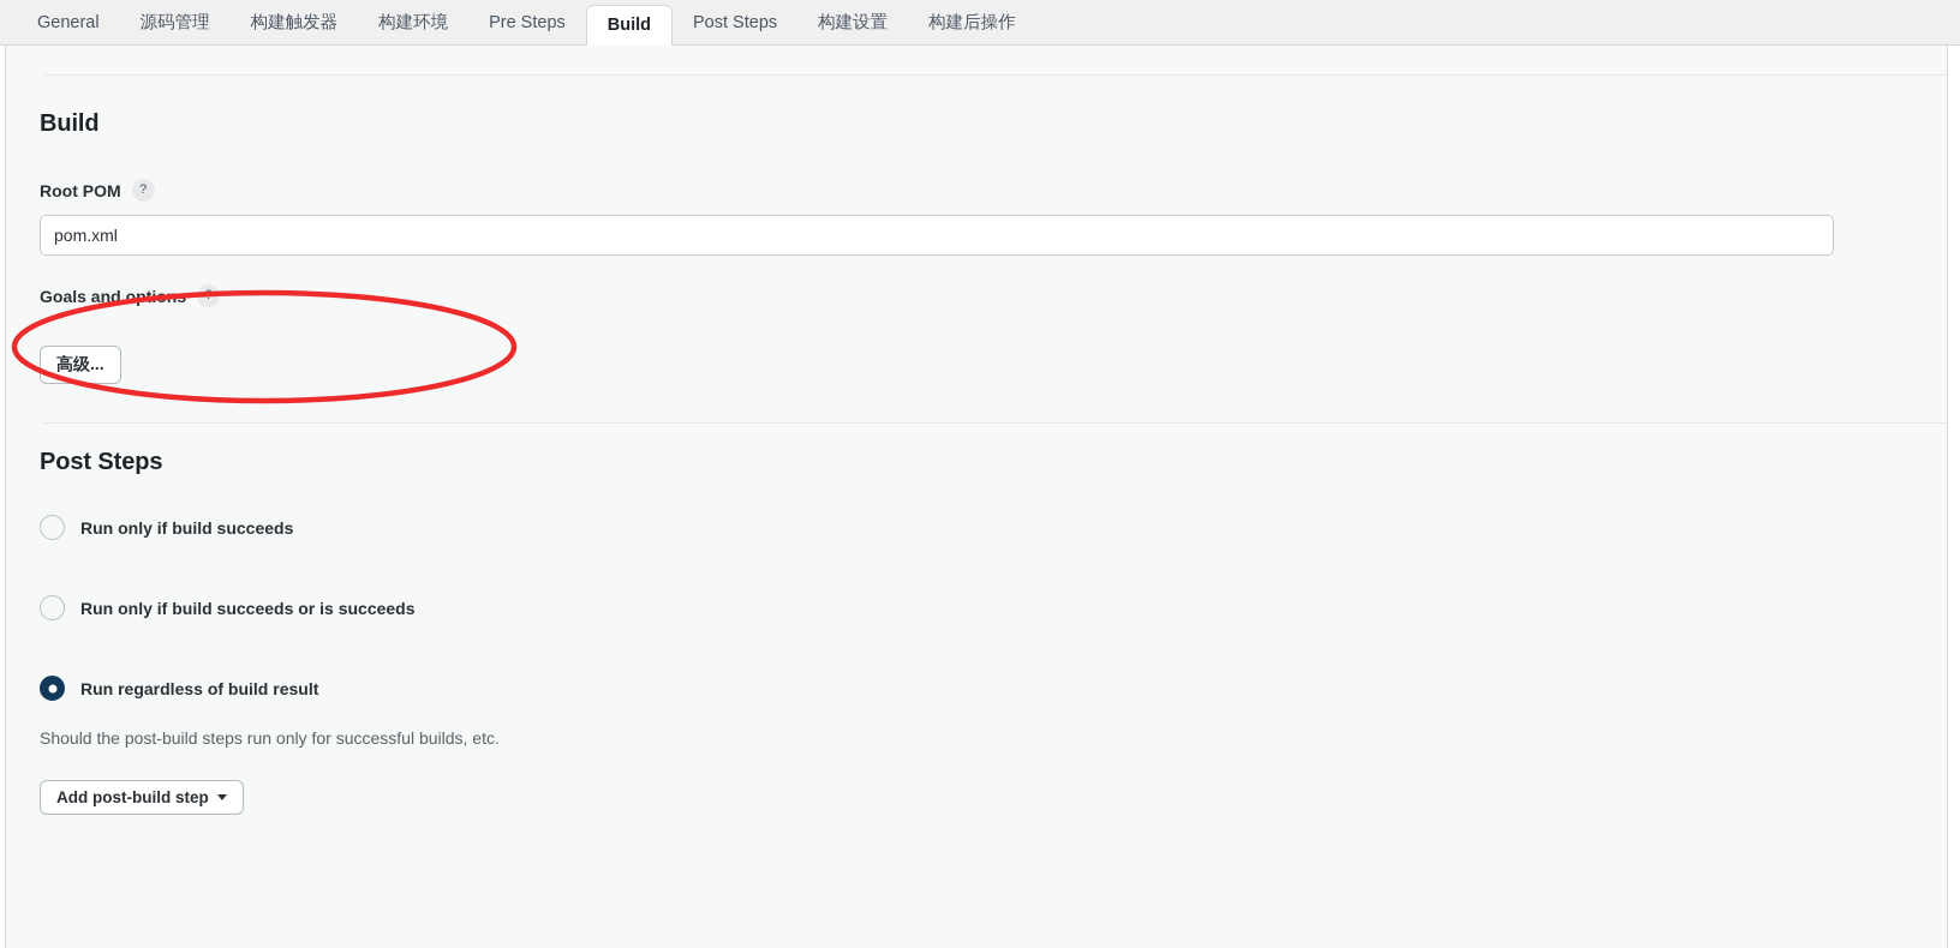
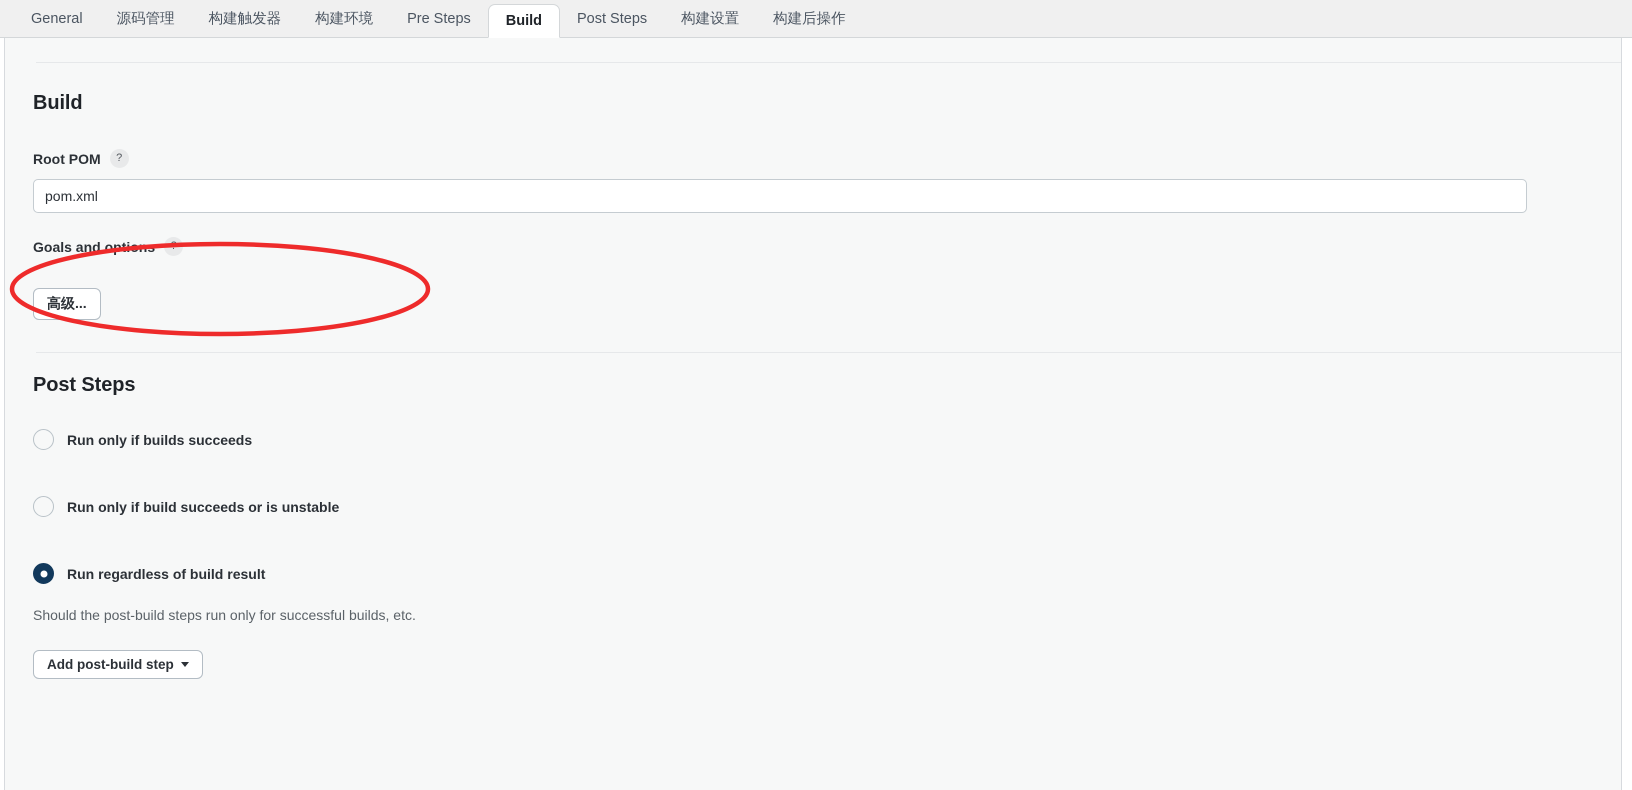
  General
  源码管理
  构建触发器
  构建环境
  Pre Steps
  Build
  Post Steps
  构建设置
  构建后操作
  Build
  Root POM
  ?
  pom.xml
  Goals and opt
  高级...
  Post Steps
- Run only if build succeeds
+ Run only if builds succeeds
- Run only if build succeeds or is succeeds
+ Run only if build succeeds or is unstable
  Run regardless of build result
  Should the post-build steps run only for successful builds, etc.
  Add post-build step
